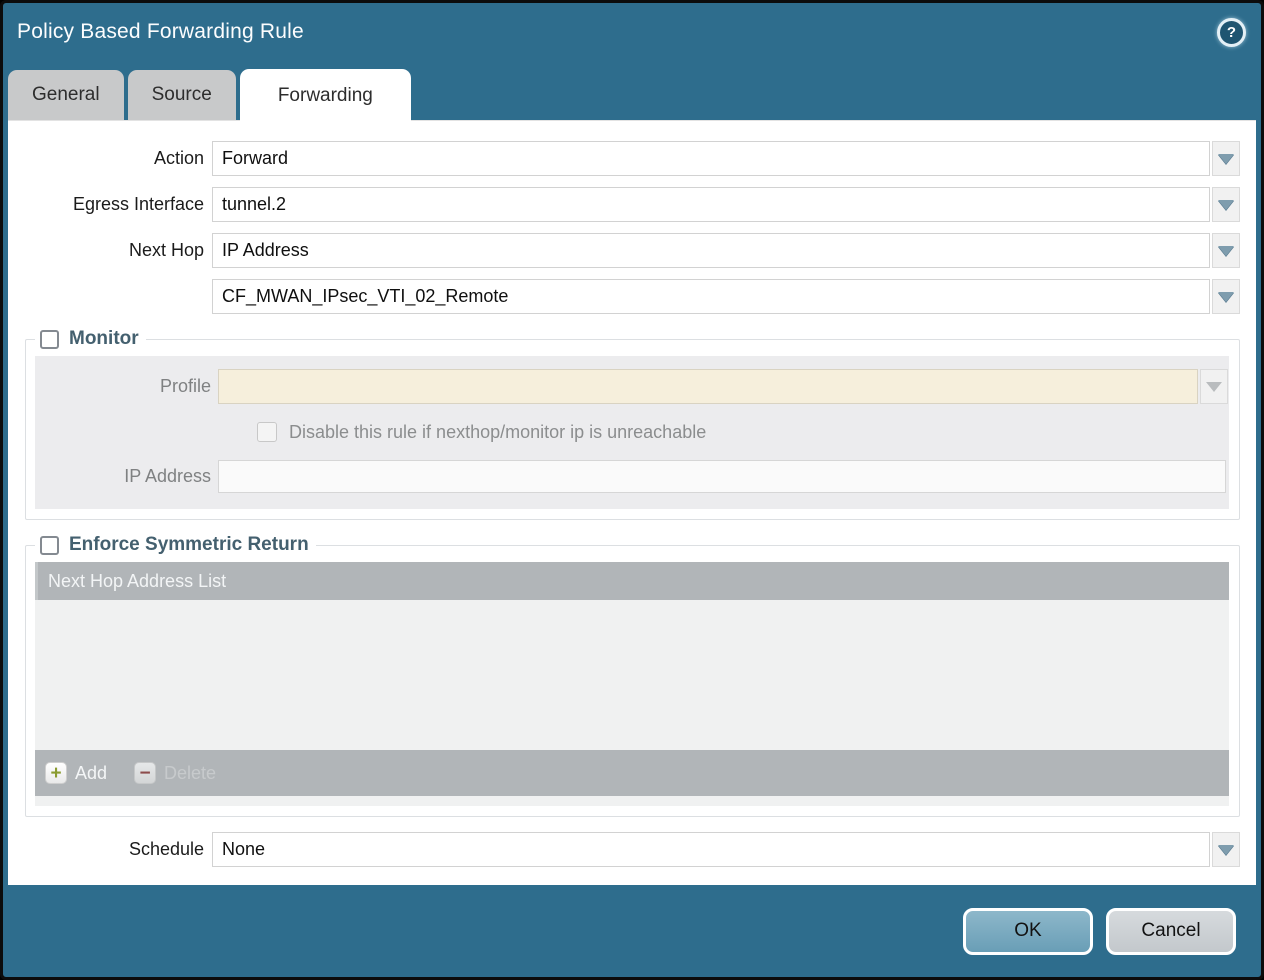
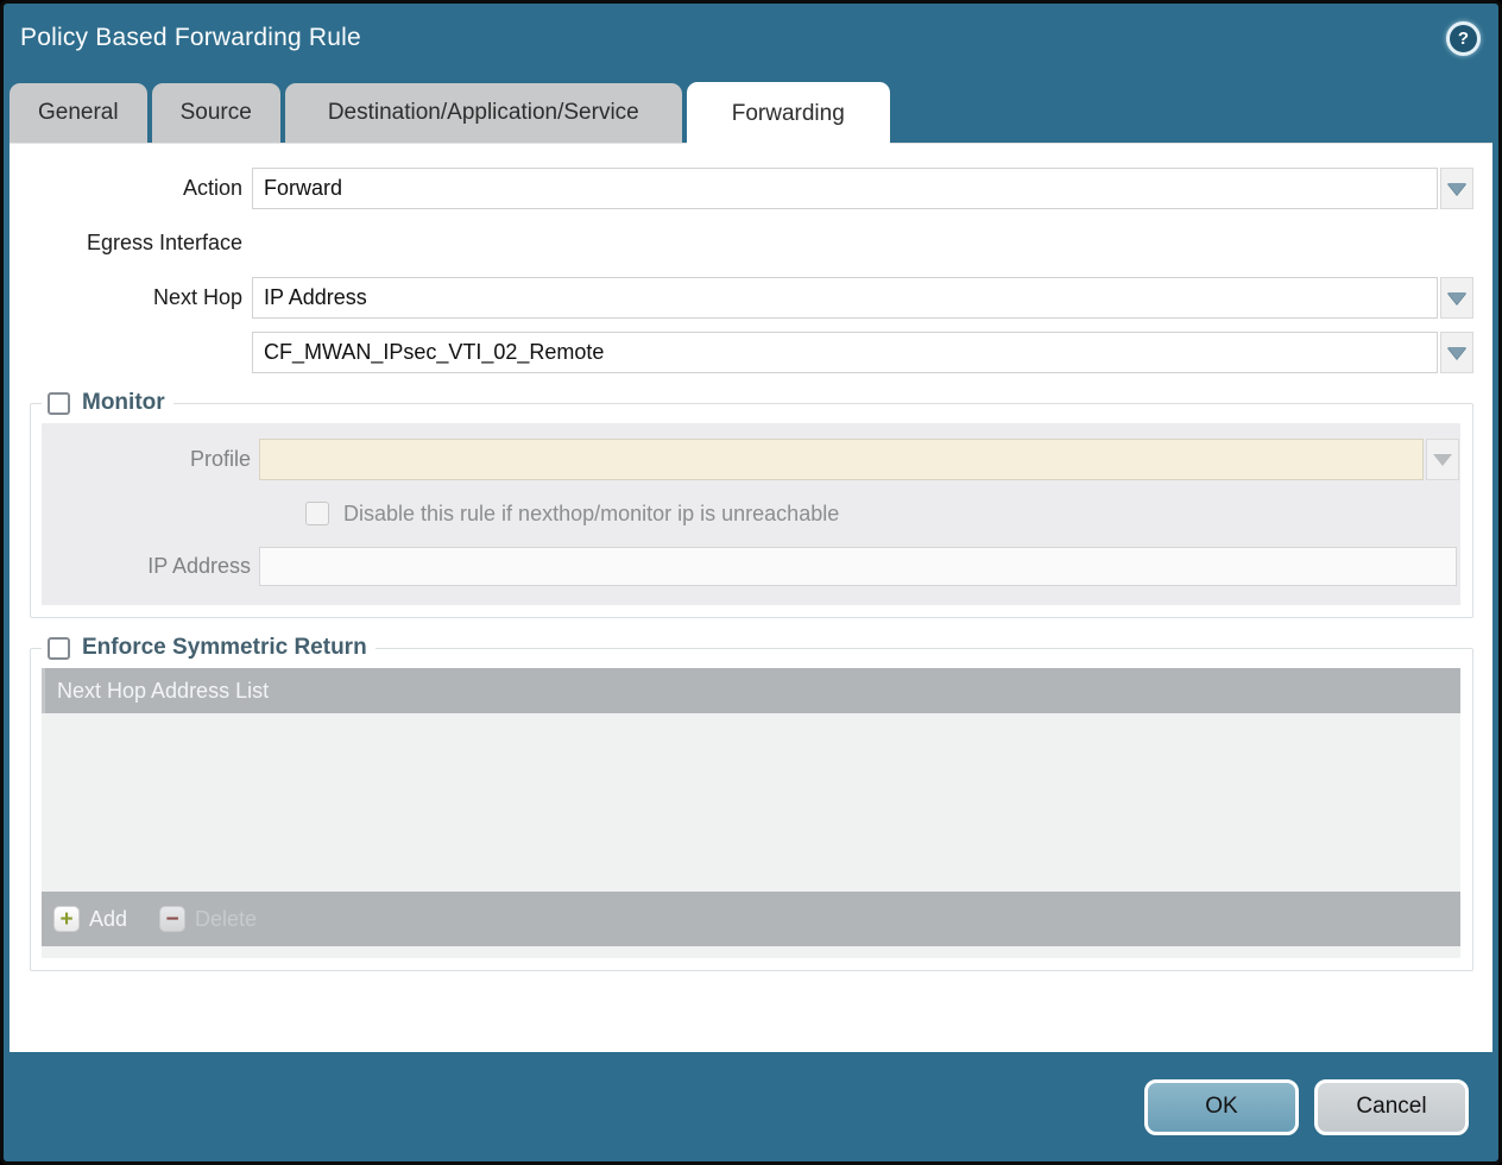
  Policy Based Forwarding Rule
  ?
  General
  Source
+ Destination/Application/Service
  Forwarding
  Action
  Forward
  Egress Interface
- tunnel.2
  Next Hop
  IP Address
  CF_MWAN_IPsec_VTI_02_Remote
  Monitor
  Profile
  Disable this rule if nexthop/monitor ip is unreachable
  IP Address
  Enforce Symmetric Return
  Next Hop Address List
  +
  Add
  −
- Schedule
- None
  OK
  Cancel
